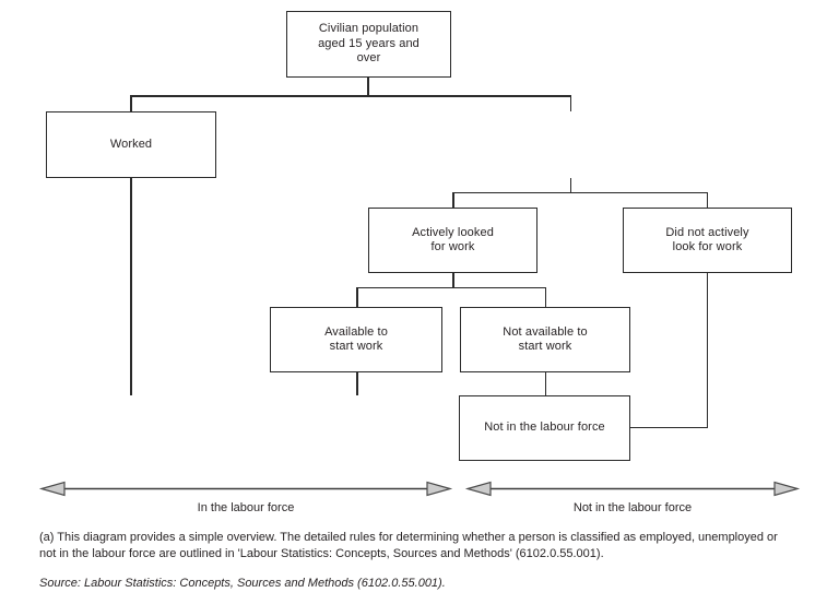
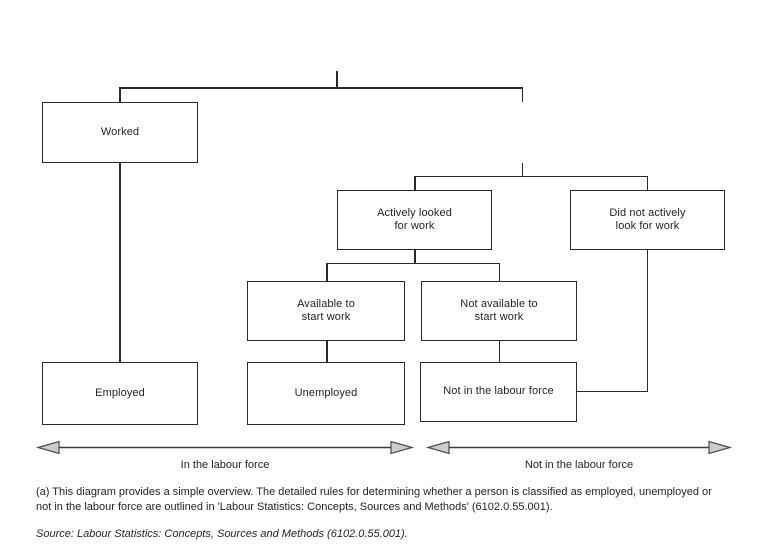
- Civilian population
- aged 15 years and
- over
  Worked
  Actively looked
  for work
  Did not actively
  look for work
  Available to
  start work
  Not available to
  start work
+ Employed
+ Unemployed
  Not in the labour force
  In the labour force
  Not in the labour force
  (a) This diagram provides a simple overview. The detailed rules for determining whether a person is classified as employed, unemployed or
  not in the labour force are outlined in 'Labour Statistics: Concepts, Sources and Methods' (6102.0.55.001).
  Source: Labour Statistics: Concepts, Sources and Methods (6102.0.55.001).
